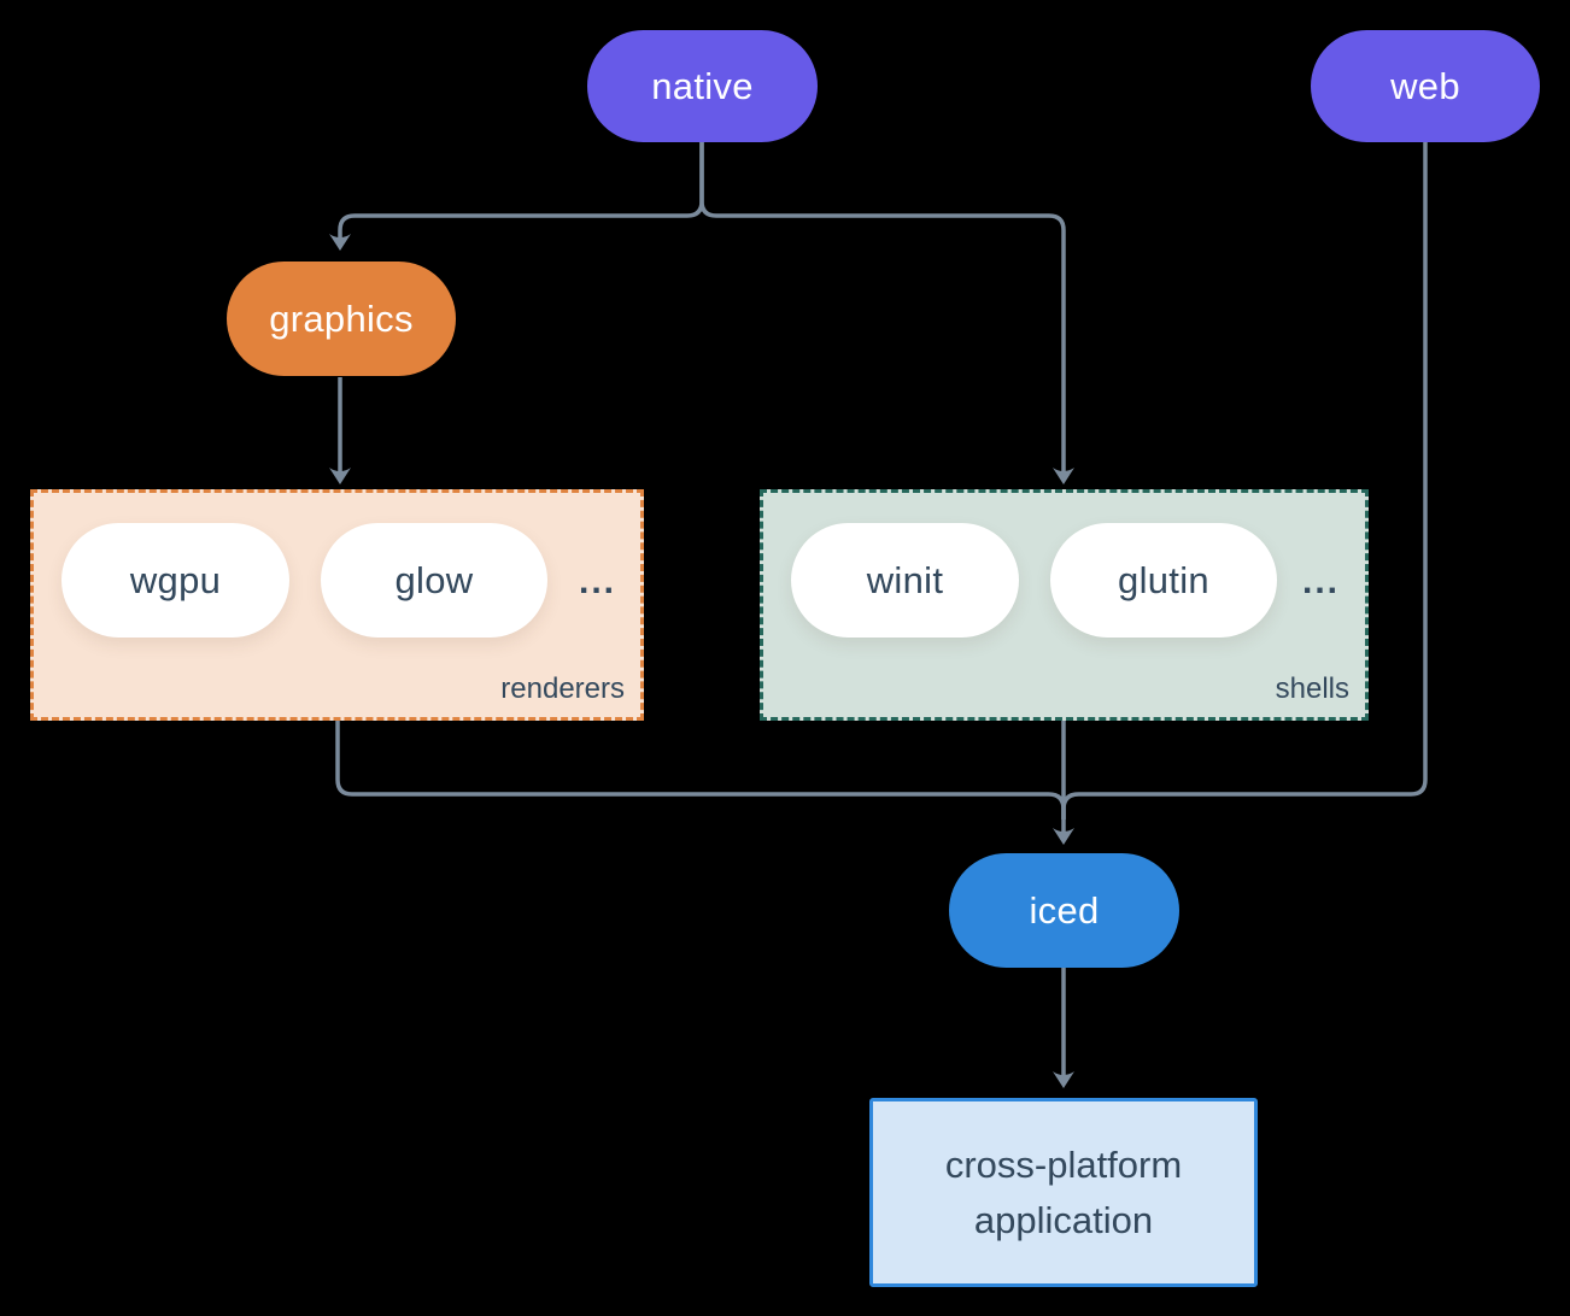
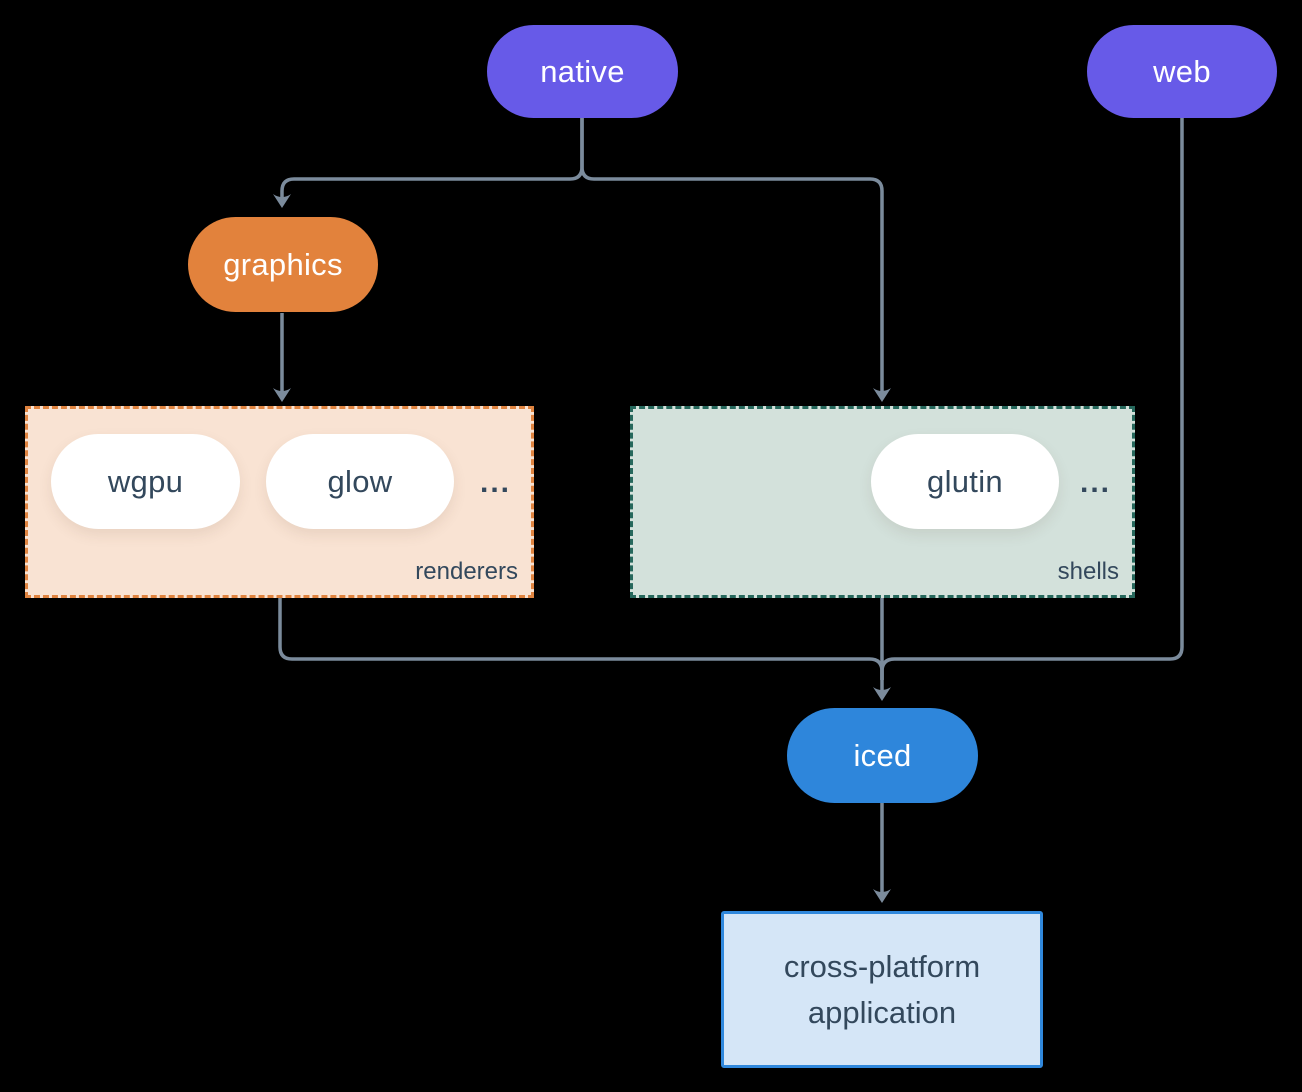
  native
  web
  graphics
  wgpu
  glow
  ...
  renderers
- winit
  glutin
  ...
  shells
  iced
  cross-platform
  application
